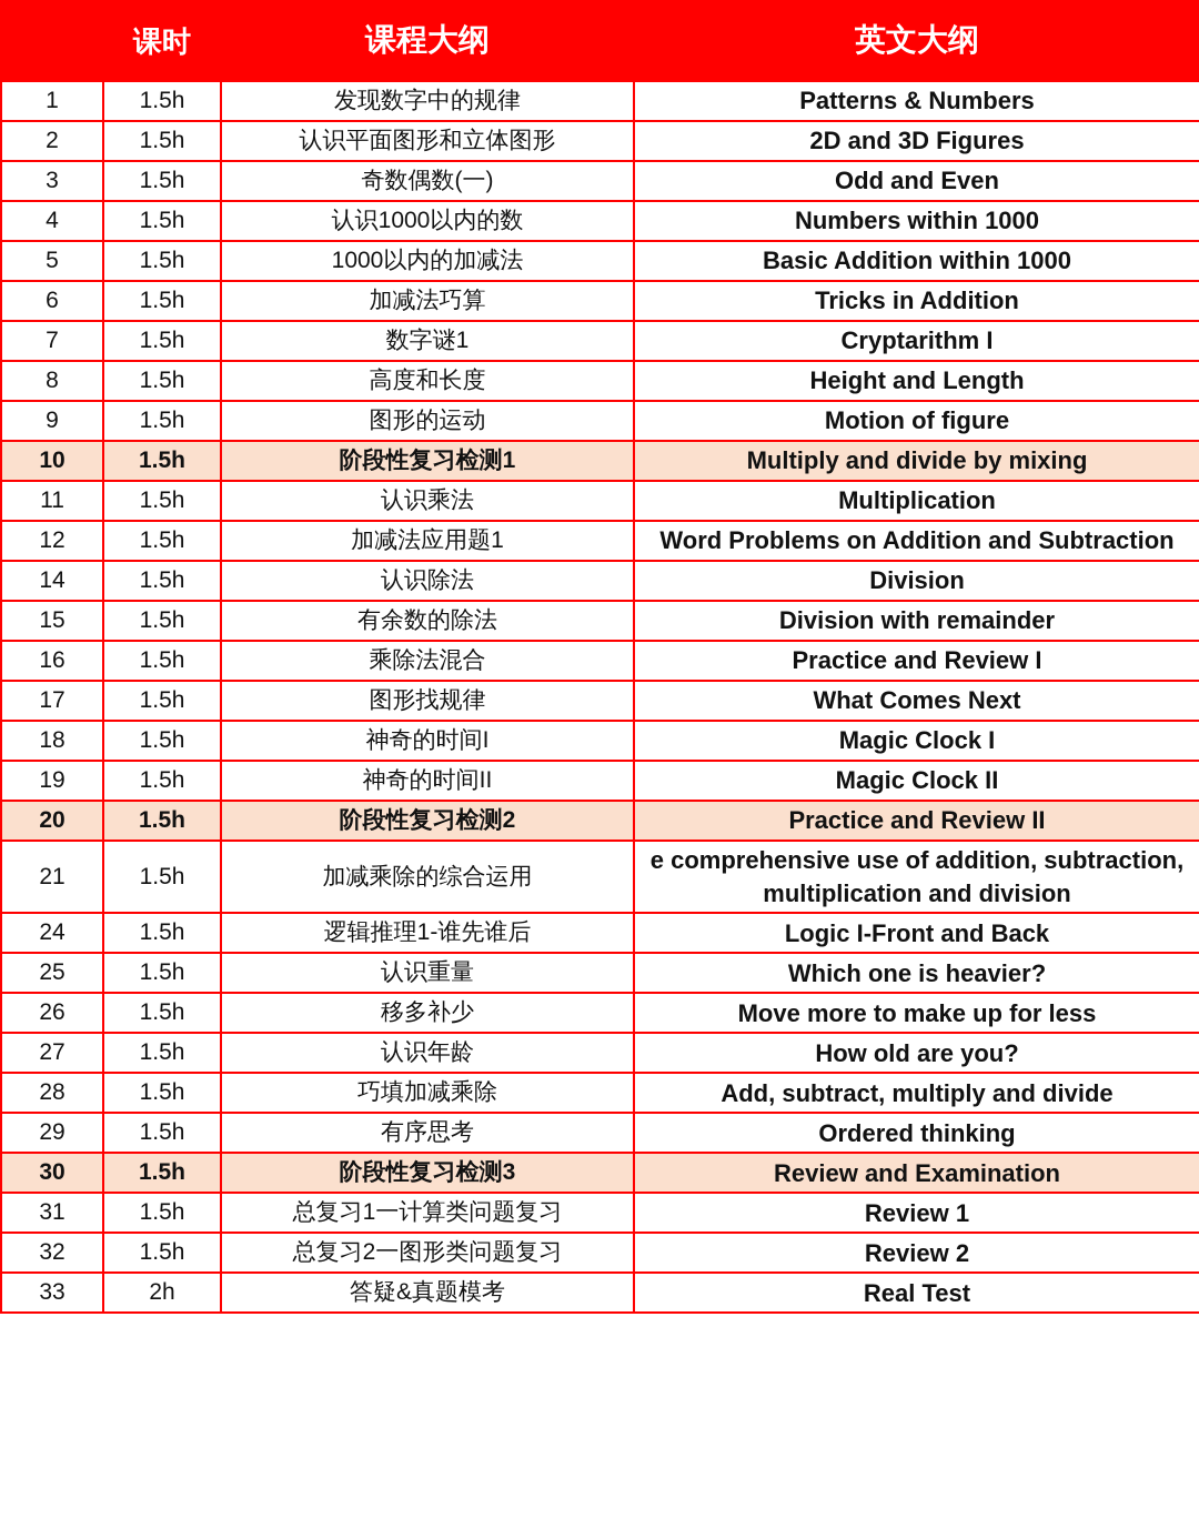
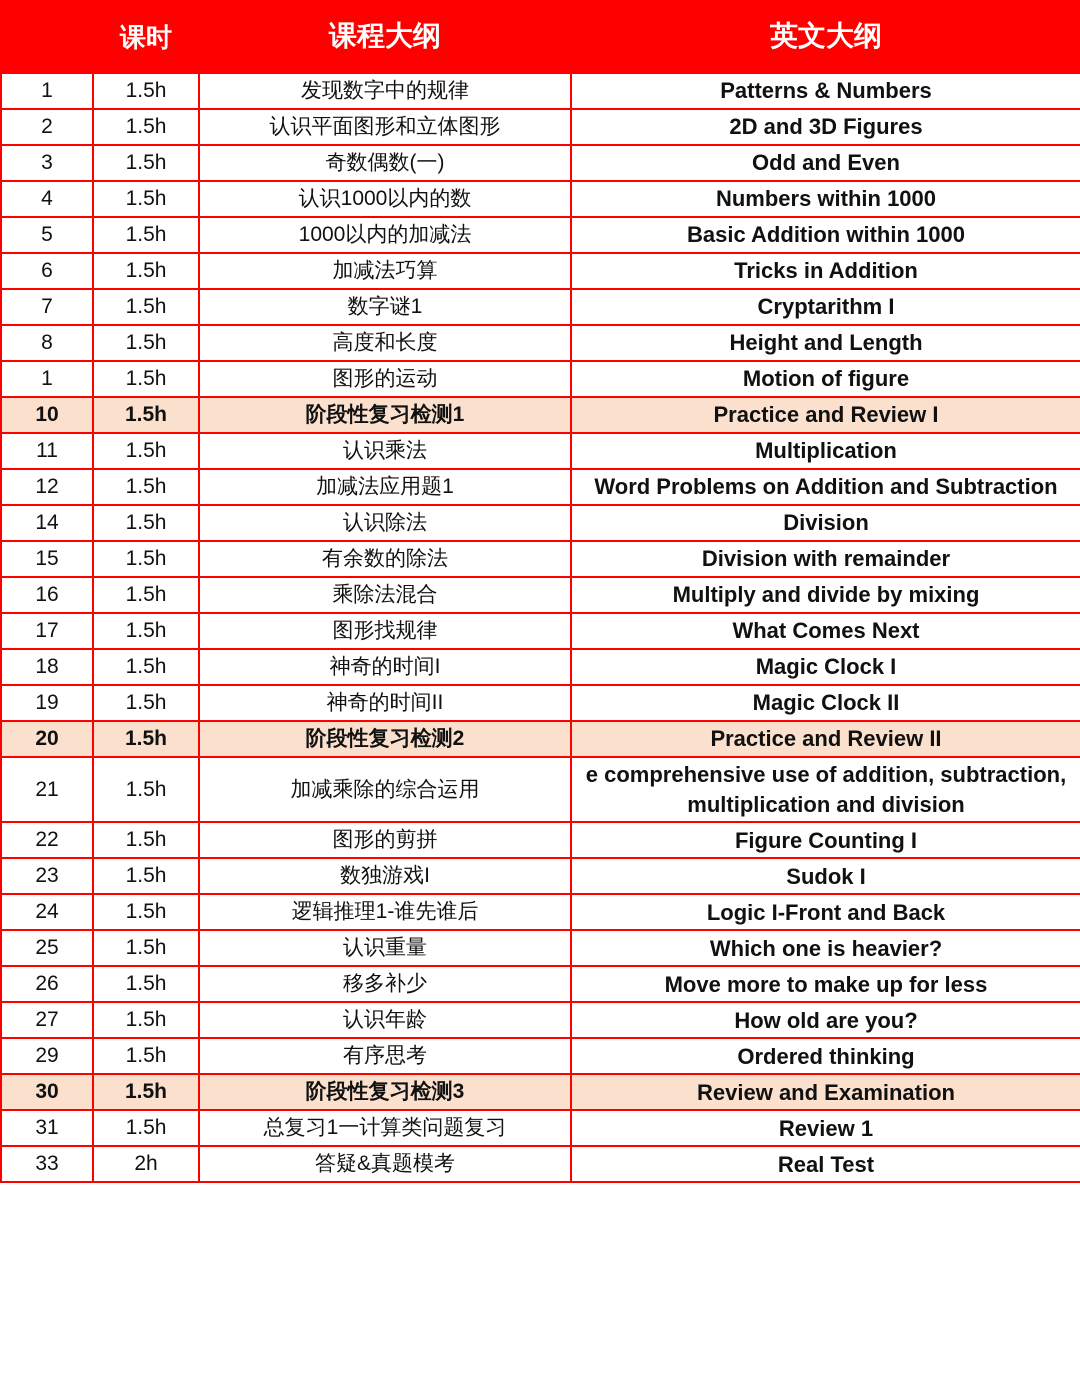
  	课时	课程大纲	英文大纲
  1	1.5h	发现数字中的规律	Patterns & Numbers
  2	1.5h	认识平面图形和立体图形	2D and 3D Figures
  3	1.5h	奇数偶数(一)	Odd and Even
  4	1.5h	认识1000以内的数	Numbers within 1000
  5	1.5h	1000以内的加减法	Basic Addition within 1000
  6	1.5h	加减法巧算	Tricks in Addition
  7	1.5h	数字谜1	Cryptarithm I
  8	1.5h	高度和长度	Height and Length
- 9	1.5h	图形的运动	Motion of figure
+ 1	1.5h	图形的运动	Motion of figure
- 10	1.5h	阶段性复习检测1	Multiply and divide by mixing
+ 10	1.5h	阶段性复习检测1	Practice and Review I
  11	1.5h	认识乘法	Multiplication
  12	1.5h	加减法应用题1	Word Problems on Addition and Subtraction
  14	1.5h	认识除法	Division
  15	1.5h	有余数的除法	Division with remainder
- 16	1.5h	乘除法混合	Practice and Review I
+ 16	1.5h	乘除法混合	Multiply and divide by mixing
  17	1.5h	图形找规律	What Comes Next
  18	1.5h	神奇的时间I	Magic Clock I
  19	1.5h	神奇的时间II	Magic Clock II
  20	1.5h	阶段性复习检测2	Practice and Review II
  21	1.5h	加减乘除的综合运用	e comprehensive use of addition, subtraction, multiplication and division
+ 22	1.5h	图形的剪拼	Figure Counting I
+ 23	1.5h	数独游戏I	Sudok I
  24	1.5h	逻辑推理1-谁先谁后	Logic I-Front and Back
  25	1.5h	认识重量	Which one is heavier?
  26	1.5h	移多补少	Move more to make up for less
  27	1.5h	认识年龄	How old are you?
- 28	1.5h	巧填加减乘除	Add, subtract, multiply and divide
  29	1.5h	有序思考	Ordered thinking
  30	1.5h	阶段性复习检测3	Review and Examination
  31	1.5h	总复习1一计算类问题复习	Review 1
- 32	1.5h	总复习2一图形类问题复习	Review 2
  33	2h	答疑&真题模考	Real Test
